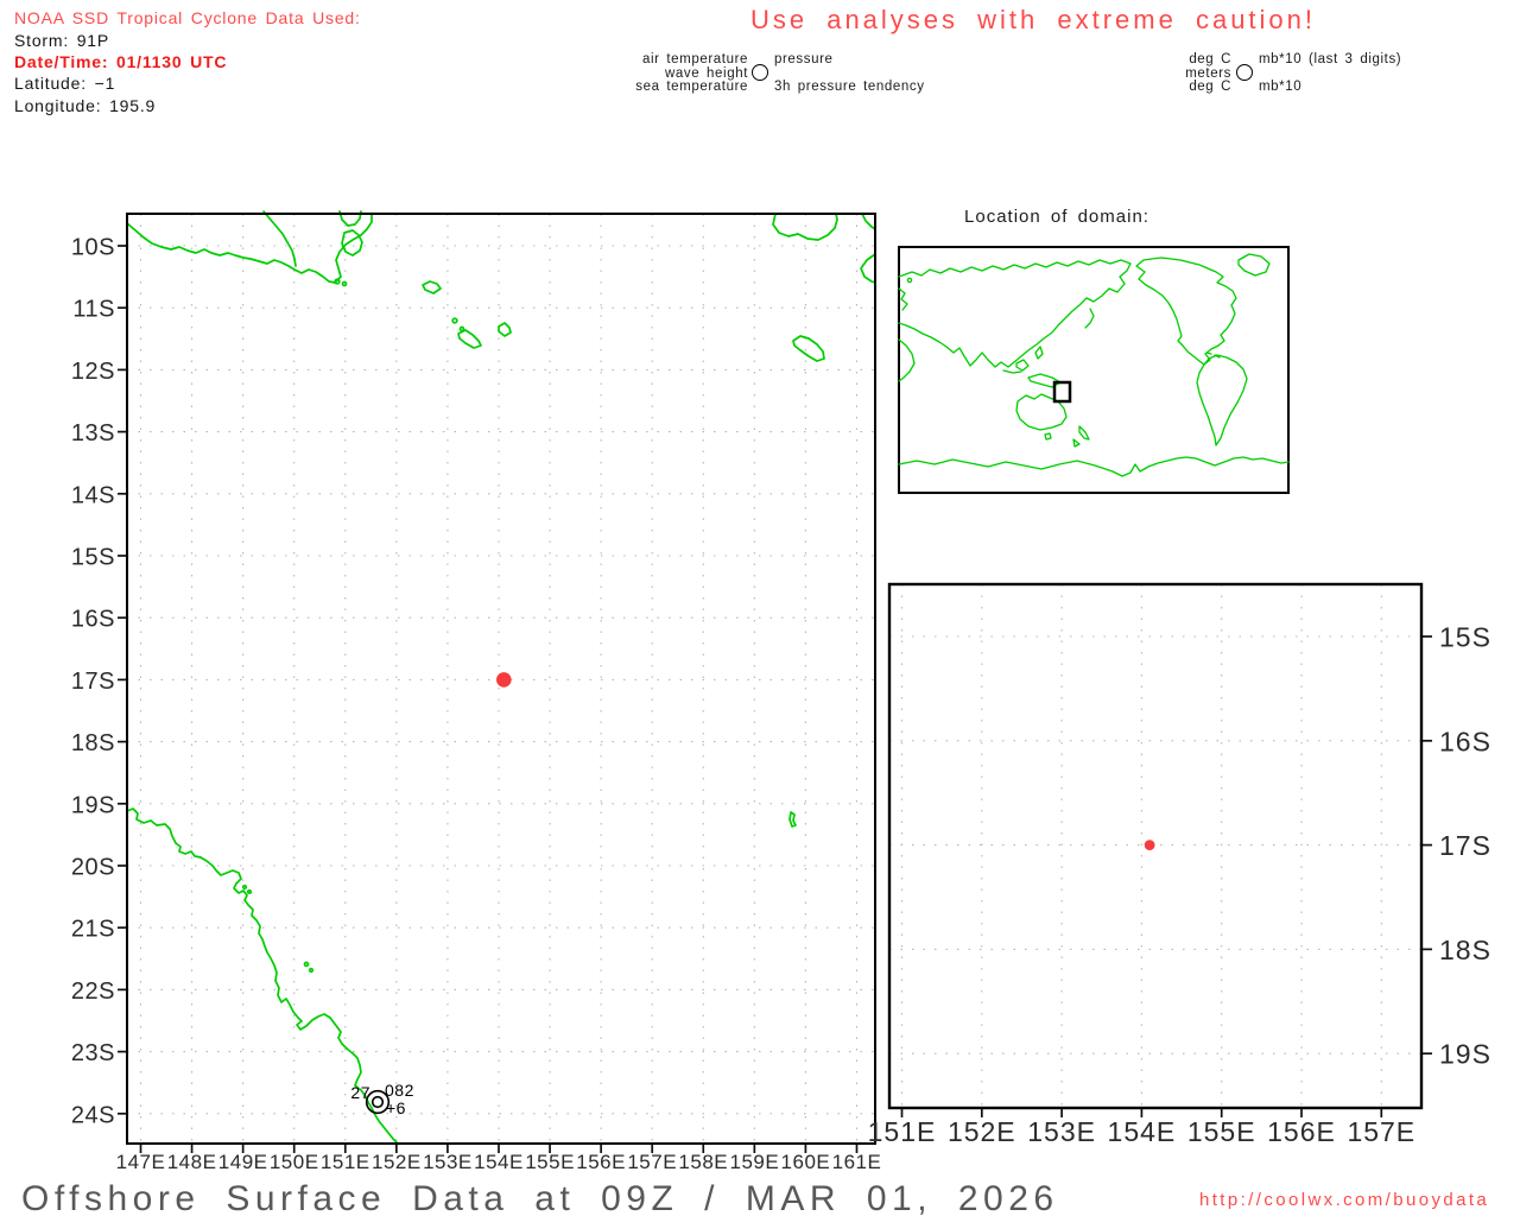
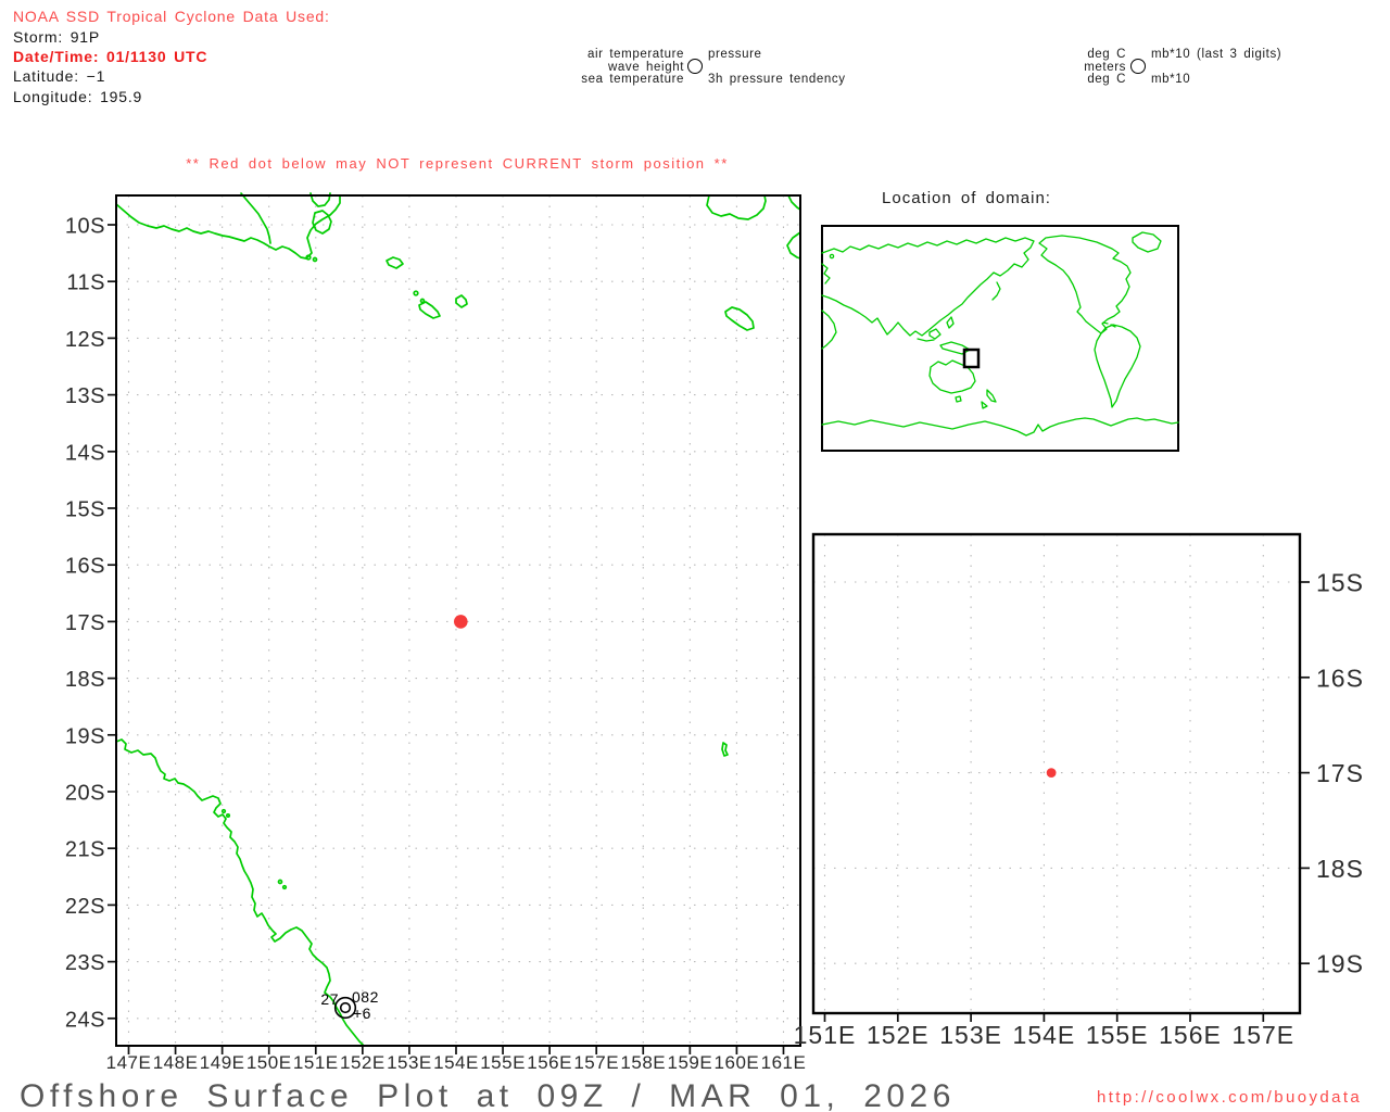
  147E
  148E
  149E
  150E
  151E
  152E
  153E
  154E
  155E
  156E
  157E
  158E
  159E
  160E
  161E
  10S
  11S
  12S
  13S
  14S
  15S
  16S
  17S
  18S
  19S
  20S
  21S
  22S
  23S
  24S
  27
  082
  +6
  151E
  152E
  153E
  154E
  155E
  156E
  157E
  15S
  16S
  17S
  18S
  19S
  NOAA SSD Tropical Cyclone Data Used:
  Storm: 91P
  Date/Time: 01/1130 UTC
  Latitude: −1
  Longitude: 195.9
- Use analyses with extreme caution!
  air temperature
  wave height
  sea temperature
  pressure
  3h pressure tendency
  deg C
  meters
  deg C
  mb*10 (last 3 digits)
  mb*10
+ ** Red dot below may NOT represent CURRENT storm position **
  Location of domain:
- Offshore Surface Data at 09Z / MAR 01, 2026
+ Offshore Surface Plot at 09Z / MAR 01, 2026
  http://coolwx.com/buoydata
